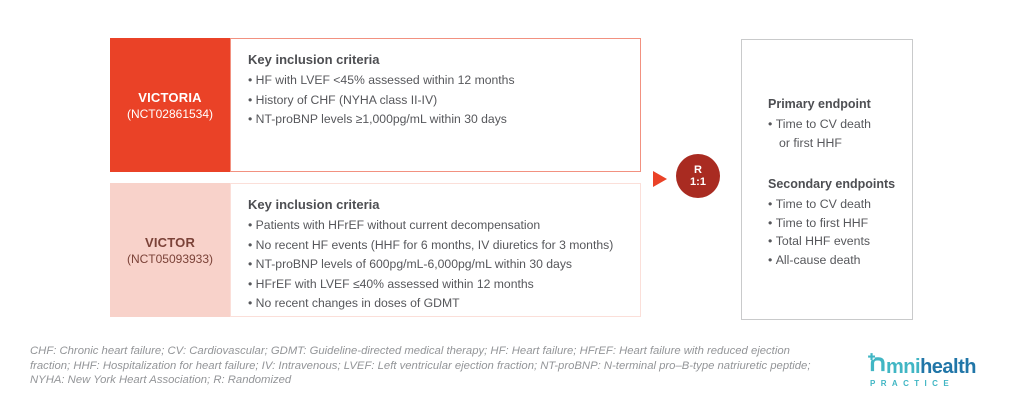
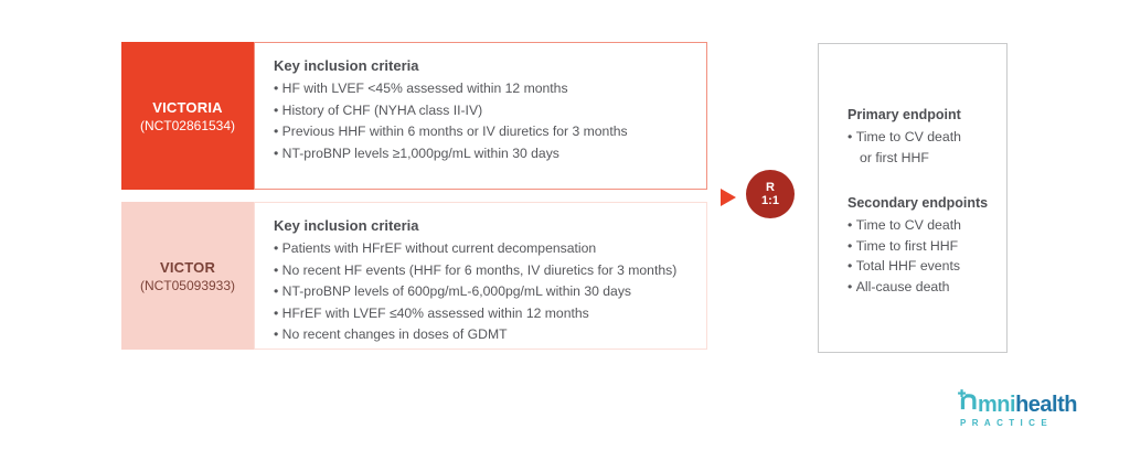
  VICTORIA
  (NCT02861534)
  Key inclusion criteria
  HF with LVEF <45% assessed within 12 months
  History of CHF (NYHA class II-IV)
+ Previous HHF within 6 months or IV diuretics for 3 months
  NT-proBNP levels ≥1,000pg/mL within 30 days
  VICTOR
  (NCT05093933)
  Key inclusion criteria
  Patients with HFrEF without current decompensation
  No recent HF events (HHF for 6 months, IV diuretics for 3 months)
  NT-proBNP levels of 600pg/mL-6,000pg/mL within 30 days
  HFrEF with LVEF ≤40% assessed within 12 months
  No recent changes in doses of GDMT
  R
  1:1
  Primary endpoint
  Time to CV death or first HHF
  Secondary endpoints
  Time to CV death
  Time to first HHF
  Total HHF events
  All-cause death
- CHF: Chronic heart failure; CV: Cardiovascular; GDMT: Guideline-directed medical therapy; HF: Heart failure; HFrEF: Heart failure with reduced ejection fraction; HHF: Hospitalization for heart failure; IV: Intravenous; LVEF: Left ventricular ejection fraction; NT-proBNP: N-terminal pro–B-type natriuretic peptide; NYHA: New York Heart Association; R: Randomized
  mni
  health
  PRACTICE
